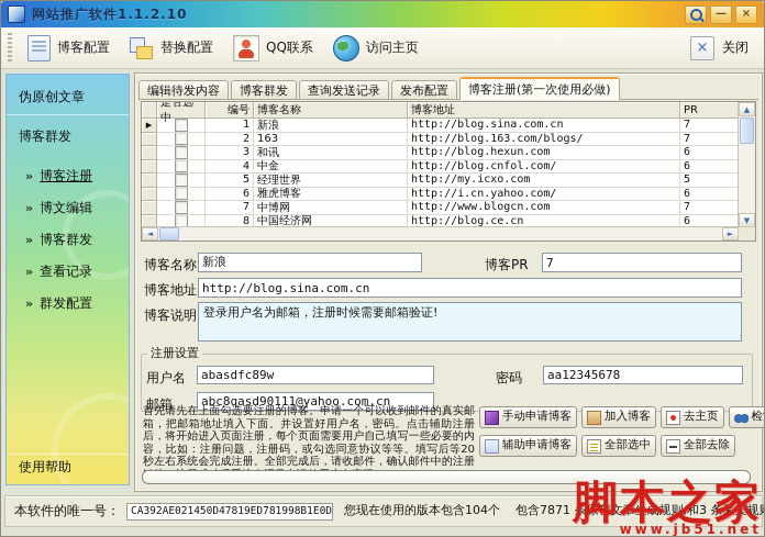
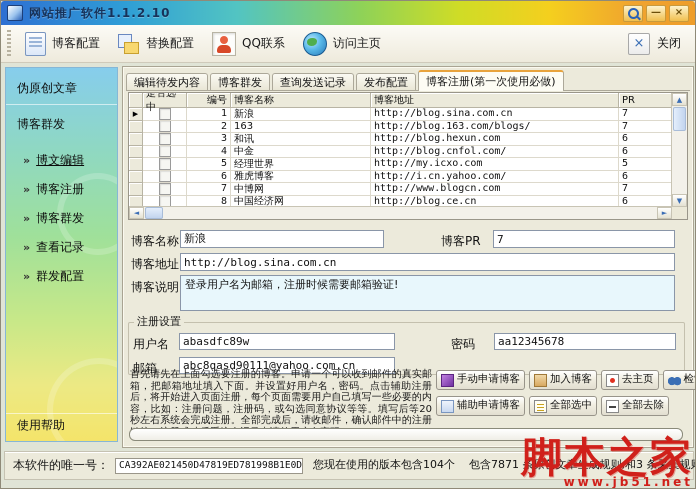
  网站推广软件1.1.2.10
  —
  ×
  博客配置
  替换配置
  QQ联系
  访问主页
  ×
  关闭
  伪原创文章
  博客群发
  »
- 博客注册
+ 博文编辑
  »
- 博文编辑
+ 博客注册
  »
  博客群发
  »
  查看记录
  »
  群发配置
  使用帮助
  编辑待发内容
  博客群发
  查询发送记录
  发布配置
  博客注册(第一次使用必做)
  是否选中
  编号
  博客名称
  博客地址
  PR
  ▶
  1
  新浪
  http://blog.sina.com.cn
  7
  2
  163
  http://blog.163.com/blogs/
  7
  3
  和讯
  http://blog.hexun.com
  6
  4
  中金
  http://blog.cnfol.com/
  6
  5
  经理世界
  http://my.icxo.com
  5
  6
  雅虎博客
  http://i.cn.yahoo.com/
  6
  7
  中博网
  http://www.blogcn.com
  7
  8
  中国经济网
  http://blog.ce.cn
  6
  ▲
  ▼
  ◄
  ►
  博客名称
  新浪
  博客PR
  7
  博客地址
  http://blog.sina.com.cn
  博客说明
  登录用户名为邮箱，注册时候需要邮箱验证!
  注册设置
  用户名
  abasdfc89w
  密码
  aa12345678
  邮箱
  abc8qasd90111@yahoo.com.cn
  首先请先在上面勾选要注册的博客。申请一个可以收到邮件的真实邮箱，把邮箱地址填入下面。并设置好用户名，密码。点击辅助注册后，将开始进入页面注册，每个页面需要用户自己填写一些必要的内容，比如：注册问题，注册码，或勾选同意协议等等。填写后等20秒左右系统会完成注册。全部完成后，请收邮件，确认邮件中的注册
  手动申请博客
  加入博客
  去主页
  辅助申请博客
  全部选中
  全部去除
  本软件的唯一号：
  CA392AE021450D47819ED781998B1E0D
  您现在使用的版本包含104个
  包含7871 条原创文章生成规则,和3 条采集规
  脚本之家
  www.jb51.net
